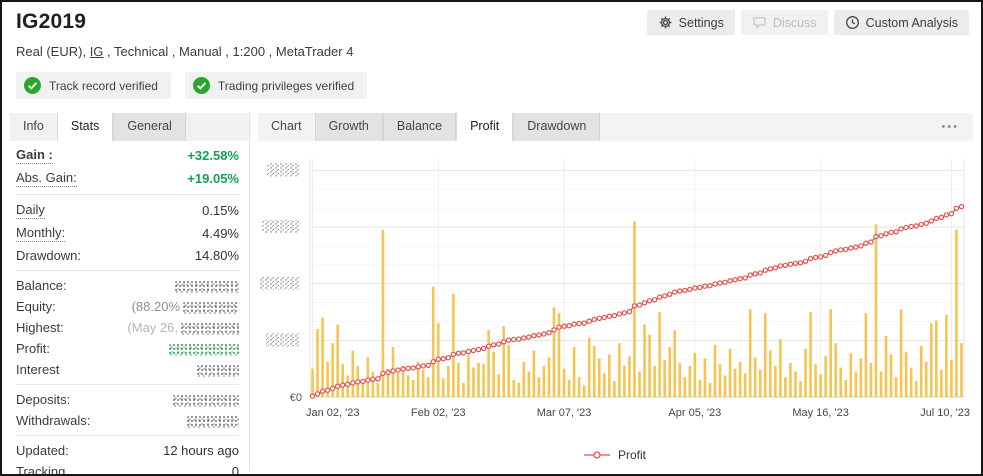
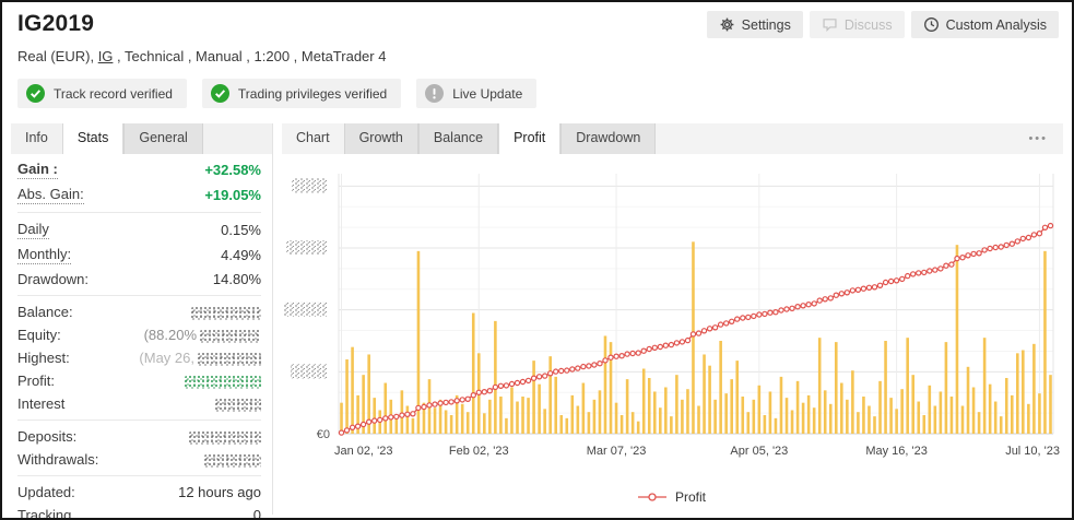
  IG2019
  Settings
  Discuss
  Custom Analysis
  Real (EUR), IG , Technical , Manual , 1:200 , MetaTrader 4
  Track record verified
  Trading privileges verified
+ Live Update
  Info
  Stats
  General
  Gain :
  +32.58%
  Abs. Gain:
  +19.05%
  Daily
  0.15%
  Monthly:
  4.49%
  Drawdown:
  14.80%
  Balance:
  Equity:
  (88.20%
  Highest:
  (May 26,
  Profit:
  Interest
  Deposits:
  Withdrawals:
  Updated:
  12 hours ago
  Tracking
  0
  Chart
  Growth
  Balance
  Profit
  Drawdown
  •••
  €0
  Jan 02, '23
  Feb 02, '23
  Mar 07, '23
  Apr 05, '23
  May 16, '23
  Jul 10, '23
  Profit
